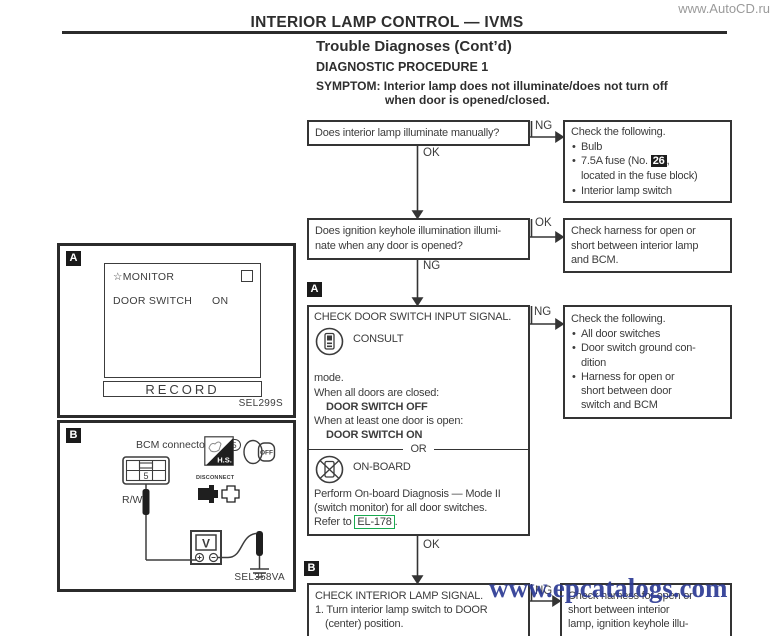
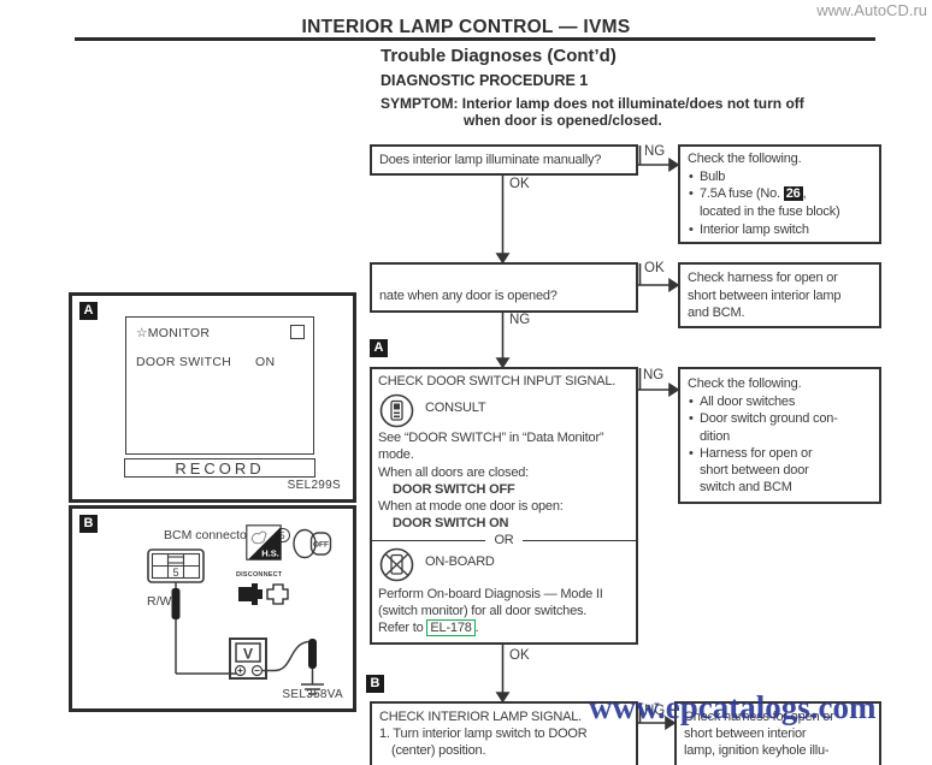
  www.AutoCD.ru
  INTERIOR LAMP CONTROL — IVMS
  Trouble Diagnoses (Cont’d)
  DIAGNOSTIC PROCEDURE 1
  SYMPTOM: Interior lamp does not illuminate/does not turn off
  when door is opened/closed.
  NG
  OK
  OK
  NG
  NG
  OK
  NG
  A
  B
  Does interior lamp illuminate manually?
  Check the following.
  Bulb
  7.5A fuse (No. 26 ,
  located in the fuse block)
  Interior lamp switch
- Does ignition keyhole illumination illumi-
  nate when any door is opened?
  Check harness for open or
  short between interior lamp
  and BCM.
  CHECK DOOR SWITCH INPUT SIGNAL.
  CONSULT
+ See “DOOR SWITCH” in “Data Monitor”
  mode.
  When all doors are closed:
  DOOR SWITCH OFF
- When at least one door is open:
+ When at mode one door is open:
  DOOR SWITCH ON
  OR
  ON-BOARD
  Perform On-board Diagnosis — Mode II
  (switch monitor) for all door switches.
  Refer to EL-178 .
  Check the following.
  All door switches
  Door switch ground con-
  dition
  Harness for open or
  short between door
  switch and BCM
  CHECK INTERIOR LAMP SIGNAL.
  1. Turn interior lamp switch to DOOR
  (center) position.
  Check harness for open or
  short between interior
  lamp, ignition keyhole illu-
  A
  ☆MONITOR
  DOOR SWITCH
  ON
  RECORD
  SEL299S
  5
  V
  B
  BCM connecto 5
  R/W
  H.S.
  SEL358VA
  www.epcatalogs.com
